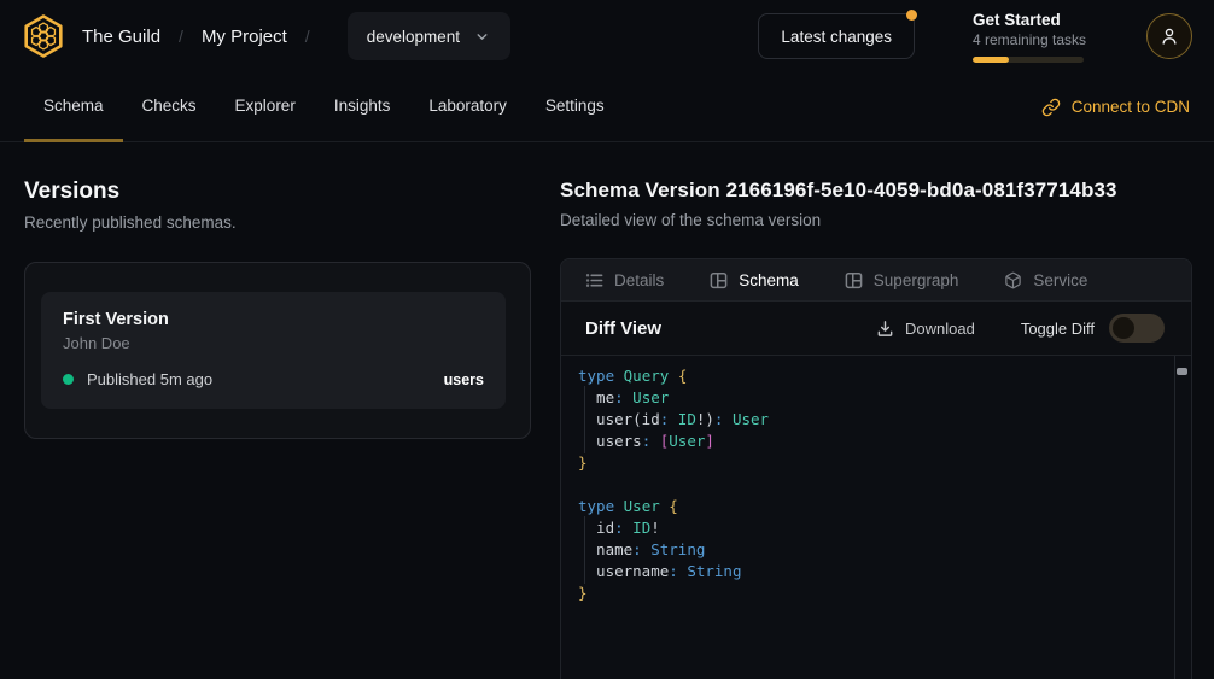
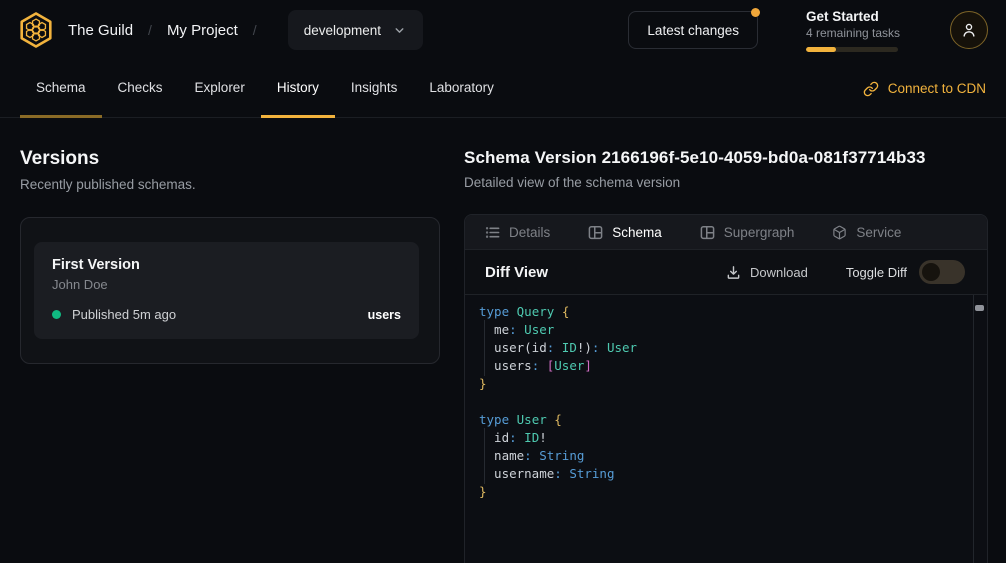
  The Guild
  /
  My Project
  /
  development
  Latest changes
  Get Started
  4 remaining tasks
  Schema
  Checks
  Explorer
+ History
  Insights
  Laboratory
- Settings
  Connect to CDN
  Versions
  Recently published schemas.
  First Version
  John Doe
  Published 5m ago
  users
  Schema Version 2166196f-5e10-4059-bd0a-081f37714b33
  Detailed view of the schema version
  Details
  Schema
  Supergraph
  Service
  Diff View
  Download
  Toggle Diff
  type Query {
  me: User
  user(id: ID!): User
  users: [User]
  }
  type User {
  id: ID!
  name: String
  username: String
  }
